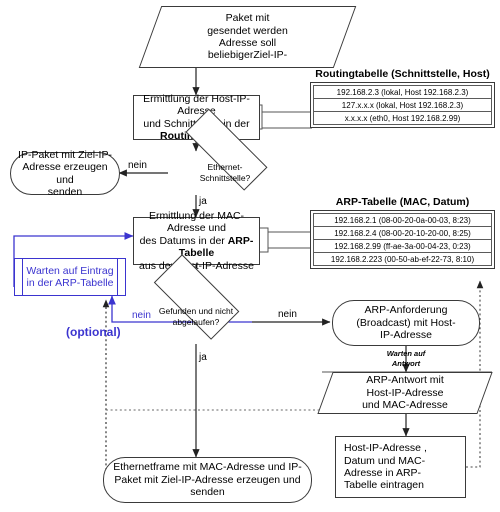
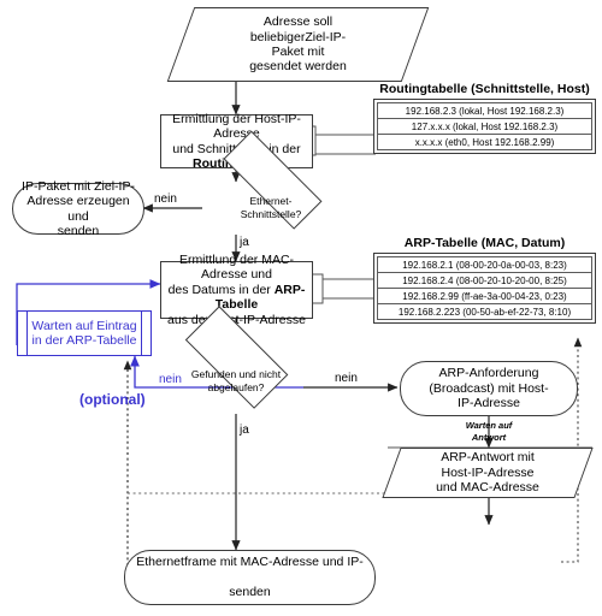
- Paket mit
+ Adresse soll
- gesendet werden
+ beliebigerZiel-IP-
- Adresse soll
+ Paket mit
- beliebigerZiel-IP-
+ gesendet werden
  Ermittlung der Host-IP-Adrese
  Ethernet-
  Schnittstelle?
  IP-Paket mit Ziel-IP-
  Adresse erzeugen und
  senden
  Ermittlung der MAC-Adresse und
  des Datums in der ARP-abelle
  aus det-IP-Adresse
  Warten auf Eintrag
  in der ARP-Tabelle
  Gefunden und nicht
  abgelaufen?
  ARP-Anforderung
  (Broadcast) mit Host-
  IP-Adresse
  ARP-Antwort mit
  Host-IP-Adresse
  und MAC-Adresse
- Host-IP-Adresse ,
- Datum und MAC-
- Adresse in ARP-
- Tabelle eintragen
  Ethernetframe mit MAC-Adresse und IP-
- Paket mit Ziel-IP-Adresse erzeugen und
  senden
  Routingtabelle (Schnittstelle, Host)
  192.168.2.3 (lokal, Host 192.168.2.3)
  127.x.x.x (lokal, Host 192.168.2.3)
  x.x.x.x (eth0, Host 192.168.2.99)
  ARP-Tabelle (MAC, Datum)
  192.168.2.1 (08-00-20-0a-00-03, 8:23)
  192.168.2.4 (08-00-20-10-20-00, 8:25)
  192.168.2.99 (ff-ae-3a-00-04-23, 0:23)
  192.168.2.223 (00-50-ab-ef-22-73, 8:10)
  nein
  ja
  nein
  nein
  ja
  (optional)
  Warten auf
  Antwort
